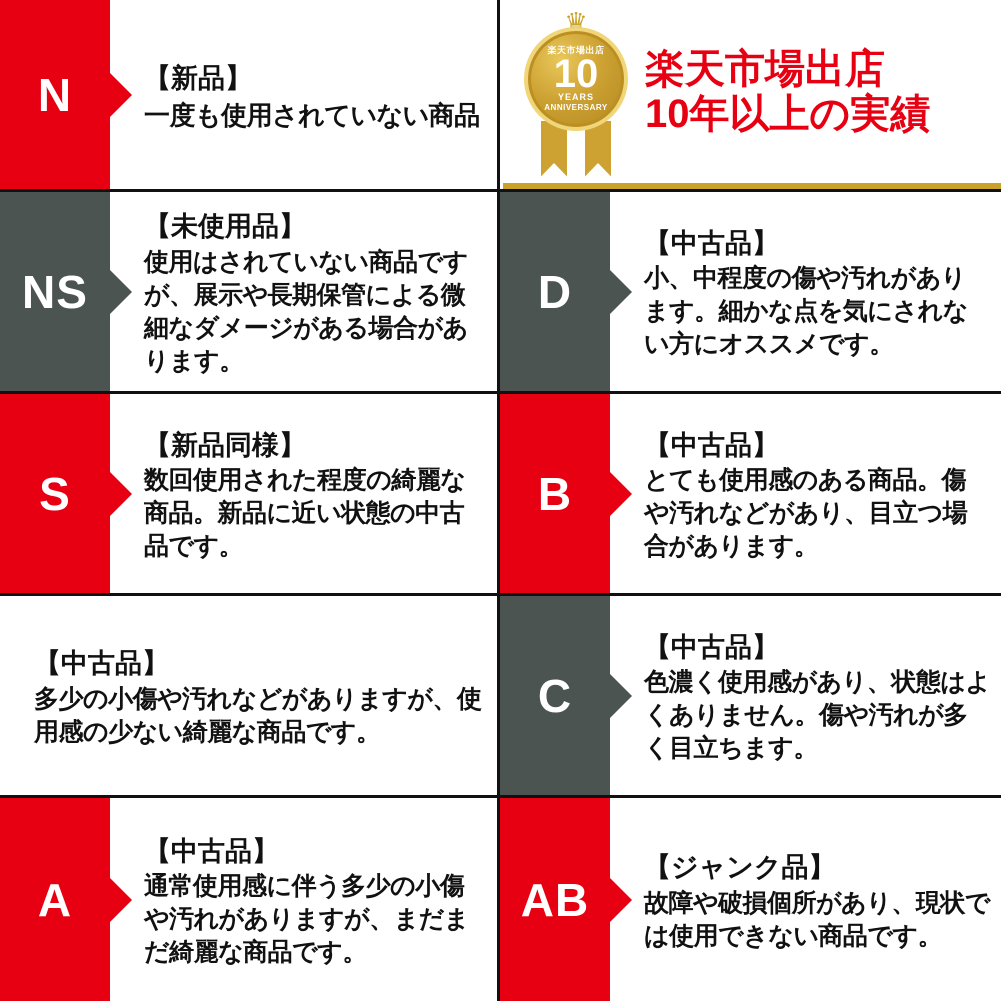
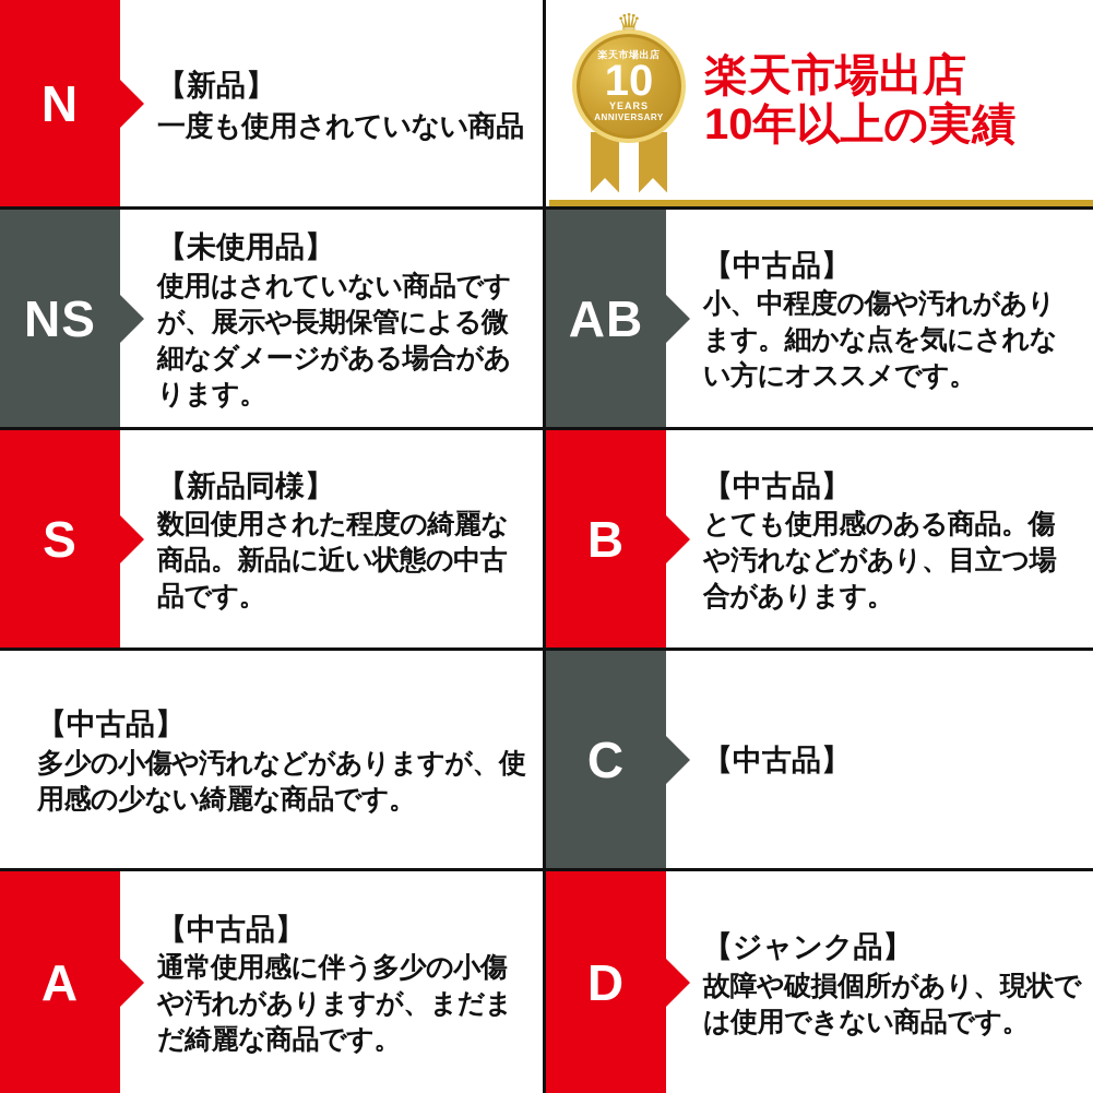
  N
  【新品】
  一度も使用されていない商品
  NS
  【未使用品】
  使用はされていない商品ですが、展示や長期保管による微細なダメージがある場合があります。
- D
+ AB
  【中古品】
  小、中程度の傷や汚れがあります。細かな点を気にされない方にオススメです。
  S
  【新品同様】
  数回使用された程度の綺麗な商品。新品に近い状態の中古品です。
  B
  【中古品】
  とても使用感のある商品。傷や汚れなどがあり、目立つ場合があります。
  【中古品】
  多少の小傷や汚れなどがありますが、使用感の少ない綺麗な商品です。
  C
  【中古品】
- 色濃く使用感があり、状態はよくありません。傷や汚れが多く目立ちます。
  A
  【中古品】
  通常使用感に伴う多少の小傷や汚れがありますが、まだまだ綺麗な商品です。
- AB
+ D
  【ジャンク品】
  故障や破損個所があり、現状では使用できない商品です。
  ♛
  楽天市場出店
  10
  YEARS
  ANNIVERSARY
  楽天市場出店
  10年以上の実績
